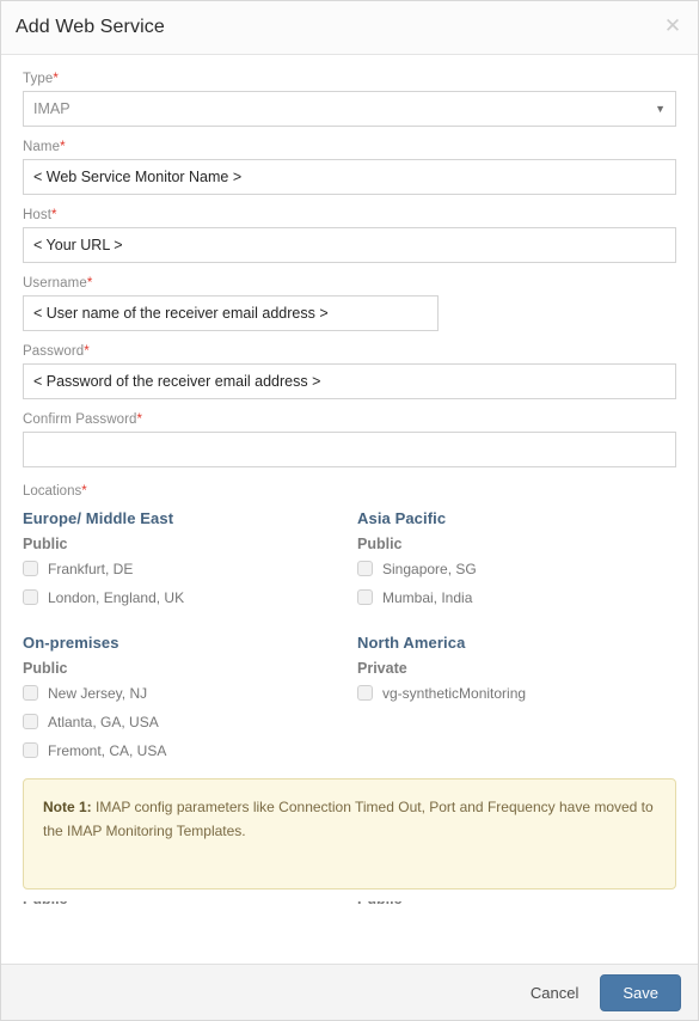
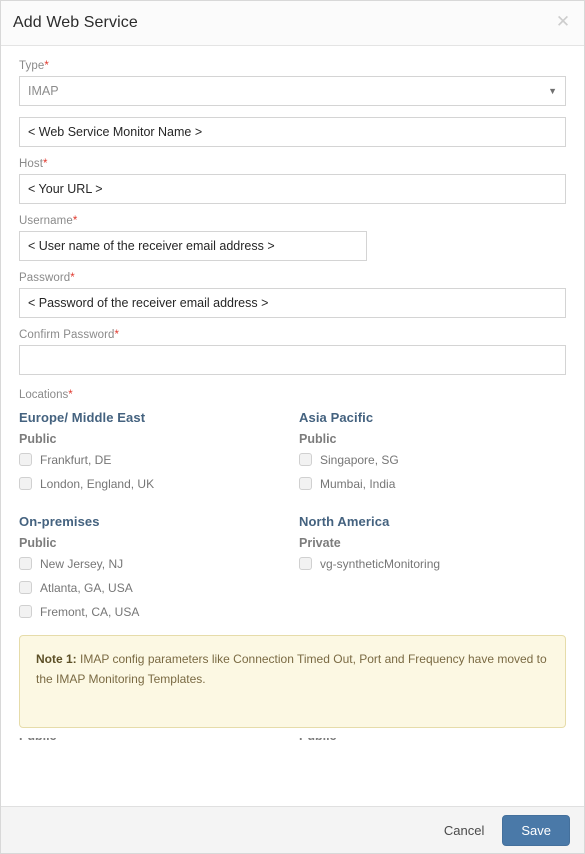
  Add Web Service
  ✕
  Type*
  IMAP
  ▼
- Name*
  < Web Service Monitor Name >
  Host*
  < Your URL >
  Username*
  < User name of the receiver email address >
  Password*
  < Password of the receiver email address >
  Confirm Password*
  Locations*
  Europe/ Middle East
  Public
  Frankfurt, DE
  London, England, UK
  Asia Pacific
  Public
  Singapore, SG
  Mumbai, India
  On-premises
  Public
  New Jersey, NJ
  Atlanta, GA, USA
  Fremont, CA, USA
  North America
  Private
  vg-syntheticMonitoring
  Note 1: IMAP config parameters like Connection Timed Out, Port and Frequency have moved to the IMAP Monitoring Templates.
  Cancel
  Save
